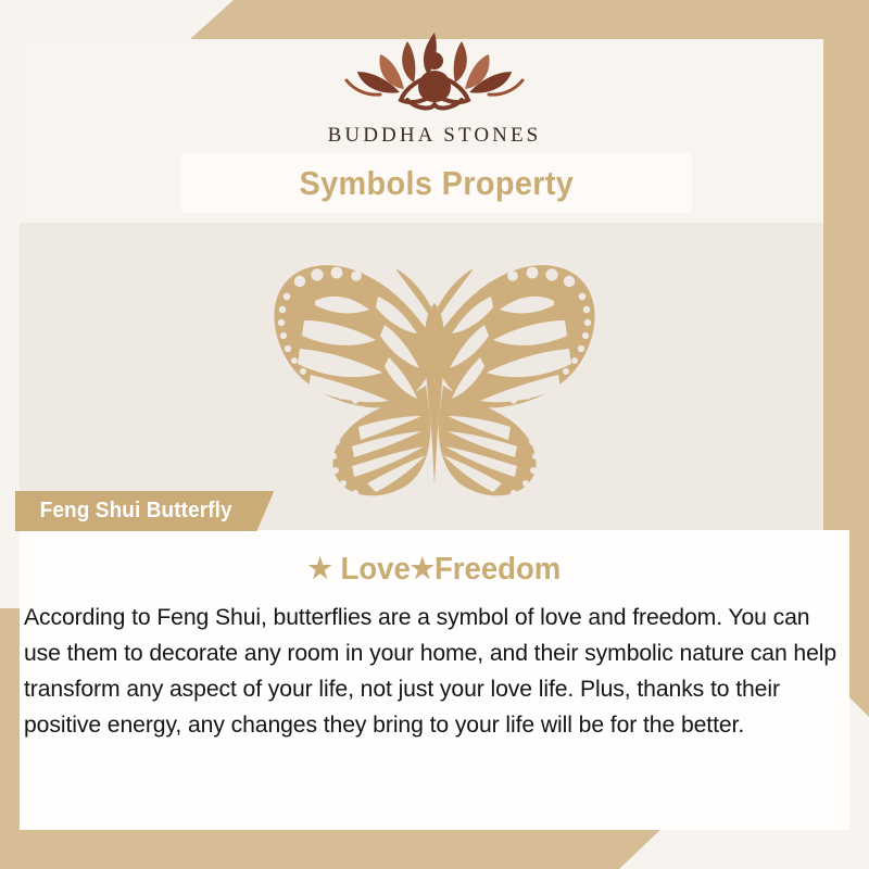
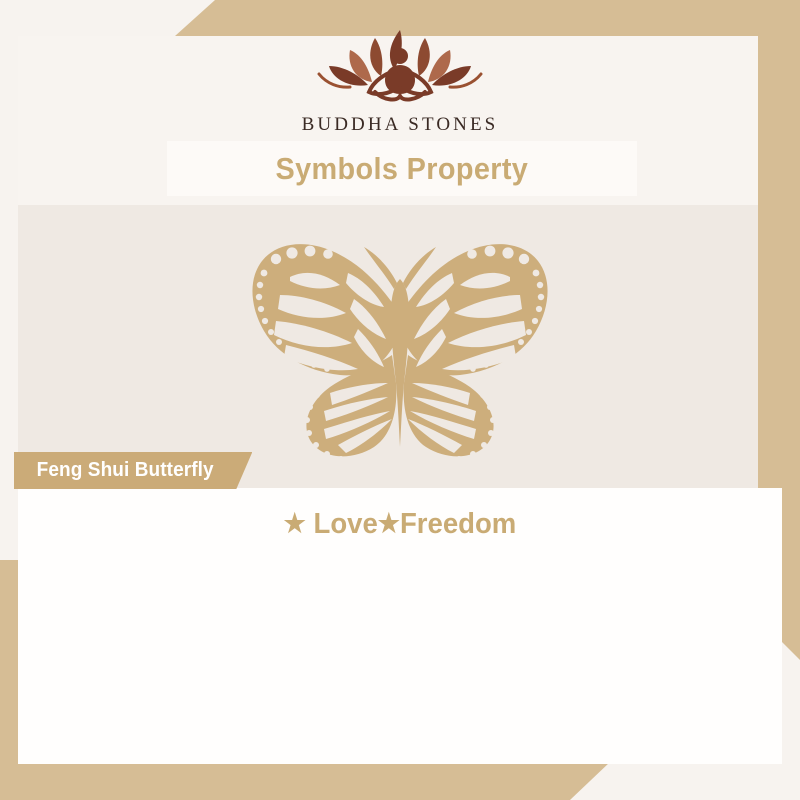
  BUDDHA STONES
  Symbols Property
  Feng Shui Butterfly
  ★ Love★Freedom
- According to Feng Shui, butterflies are a symbol of love and freedom. You can use them to decorate any room in your home, and their symbolic nature can help transform any aspect of your life, not just your love life. Plus, thanks to their positive energy, any changes they bring to your life will be for the better.
